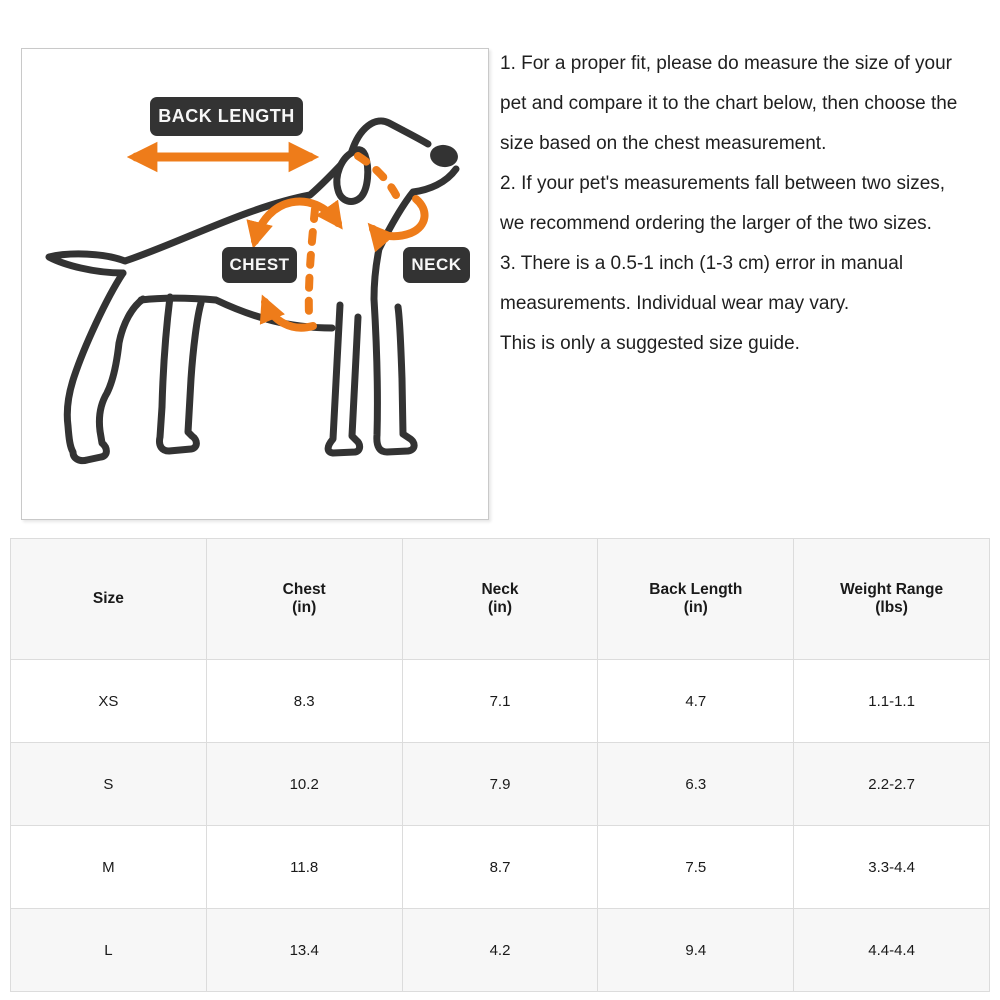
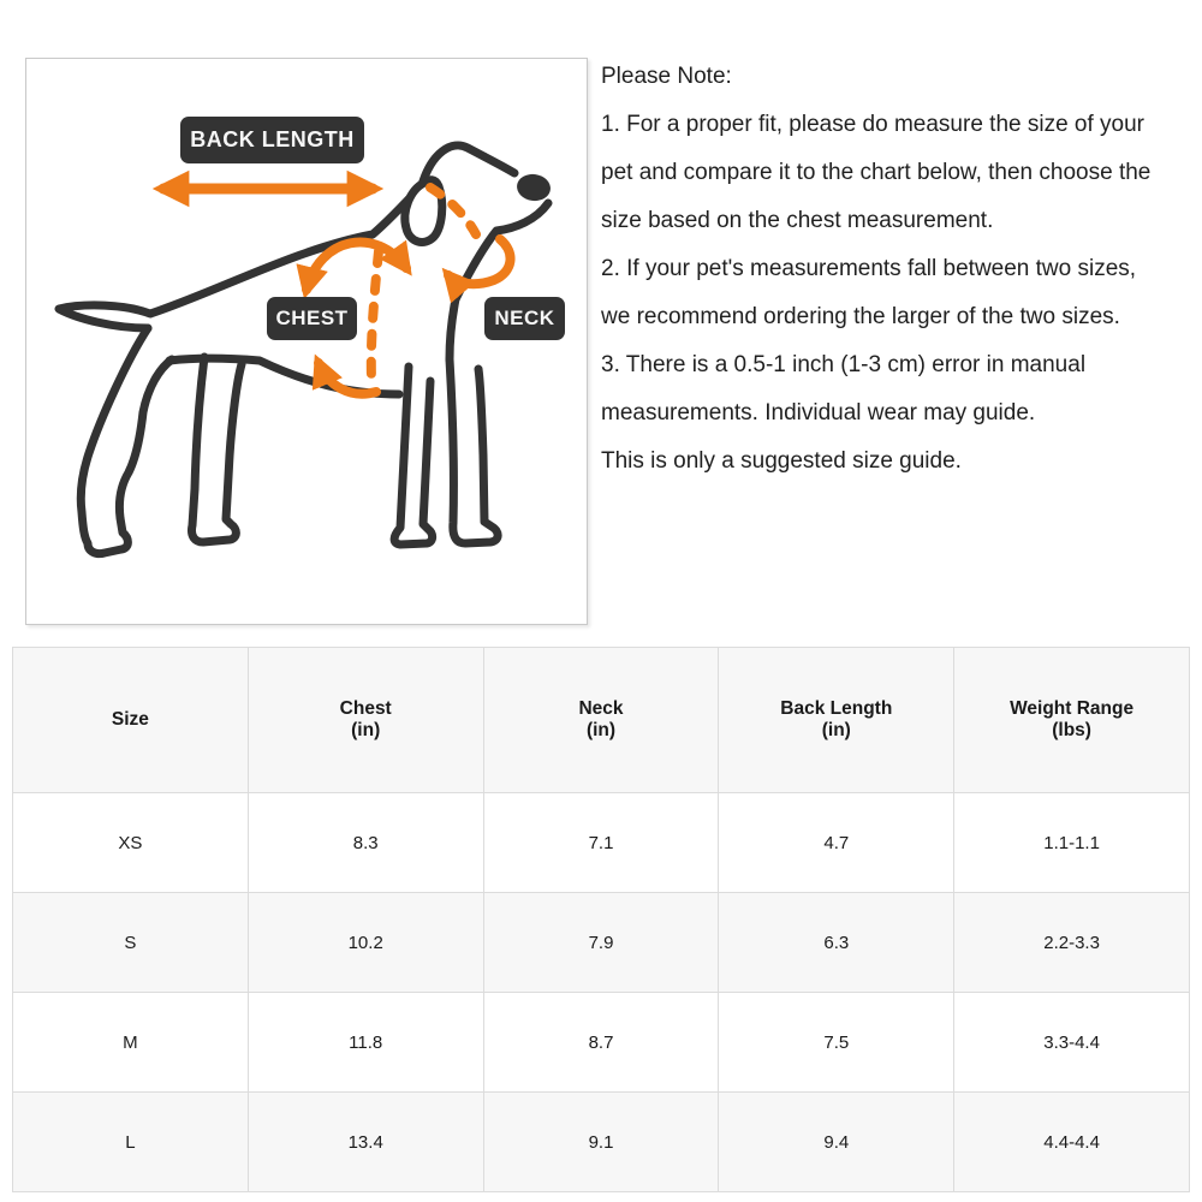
  BACK LENGTH
  CHEST
  NECK
+ Please Note:
  1. For a proper fit, please do measure the size of your
  pet and compare it to the chart below, then choose the
  size based on the chest measurement.
  2. If your pet's measurements fall between two sizes,
  we recommend ordering the larger of the two sizes.
  3. There is a 0.5-1 inch (1-3 cm) error in manual
- measurements. Individual wear may vary.
+ measurements. Individual wear may guide.
  This is only a suggested size guide.
  Size	Chest (in)	Neck (in)	Back Length (in)	Weight Range (lbs)
  XS	8.3	7.1	4.7	1.1-1.1
- S	10.2	7.9	6.3	2.2-2.7
+ S	10.2	7.9	6.3	2.2-3.3
  M	11.8	8.7	7.5	3.3-4.4
- L	13.4	4.2	9.4	4.4-4.4
+ L	13.4	9.1	9.4	4.4-4.4
